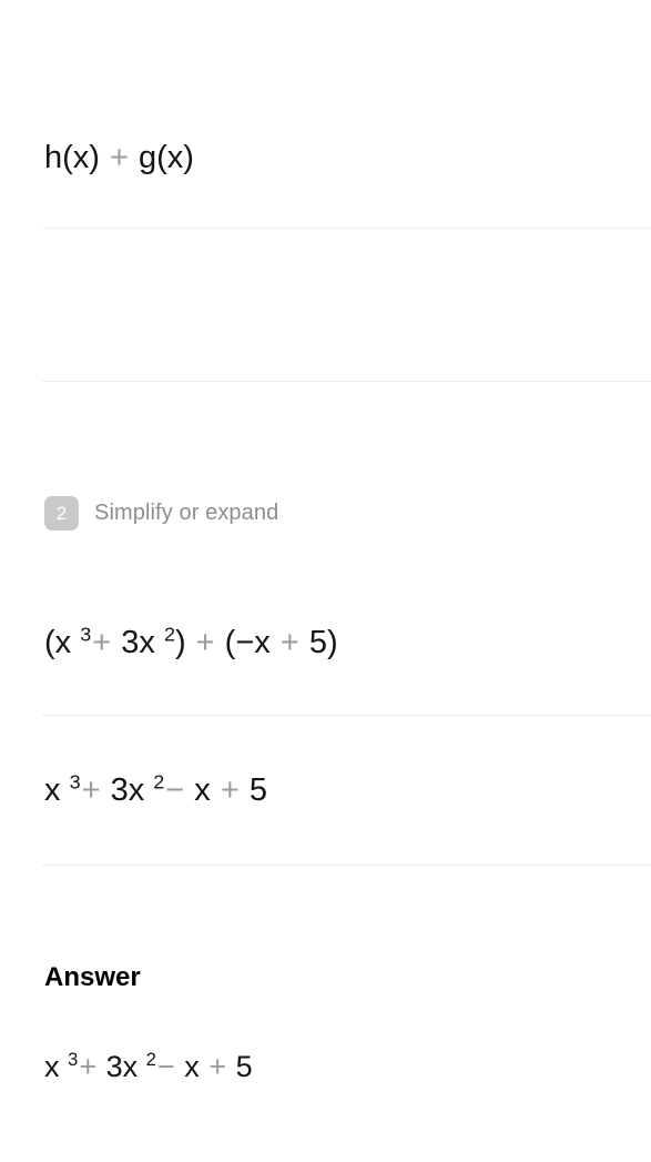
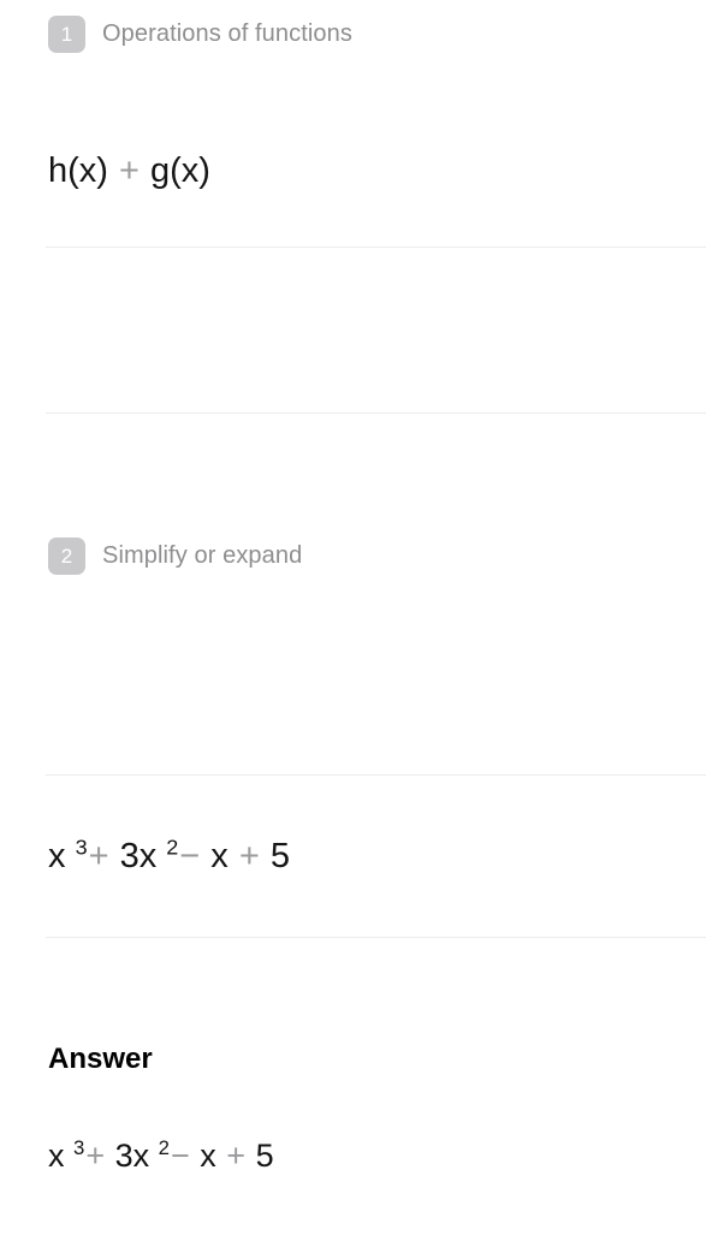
+ 1
+ Operations of functions
  h(x) + g(x)
  2
  Simplify or expand
- (x 3+ 3x 2) + (−x + 5)
  x 3+ 3x 2− x + 5
  Answer
  x 3+ 3x 2− x + 5
